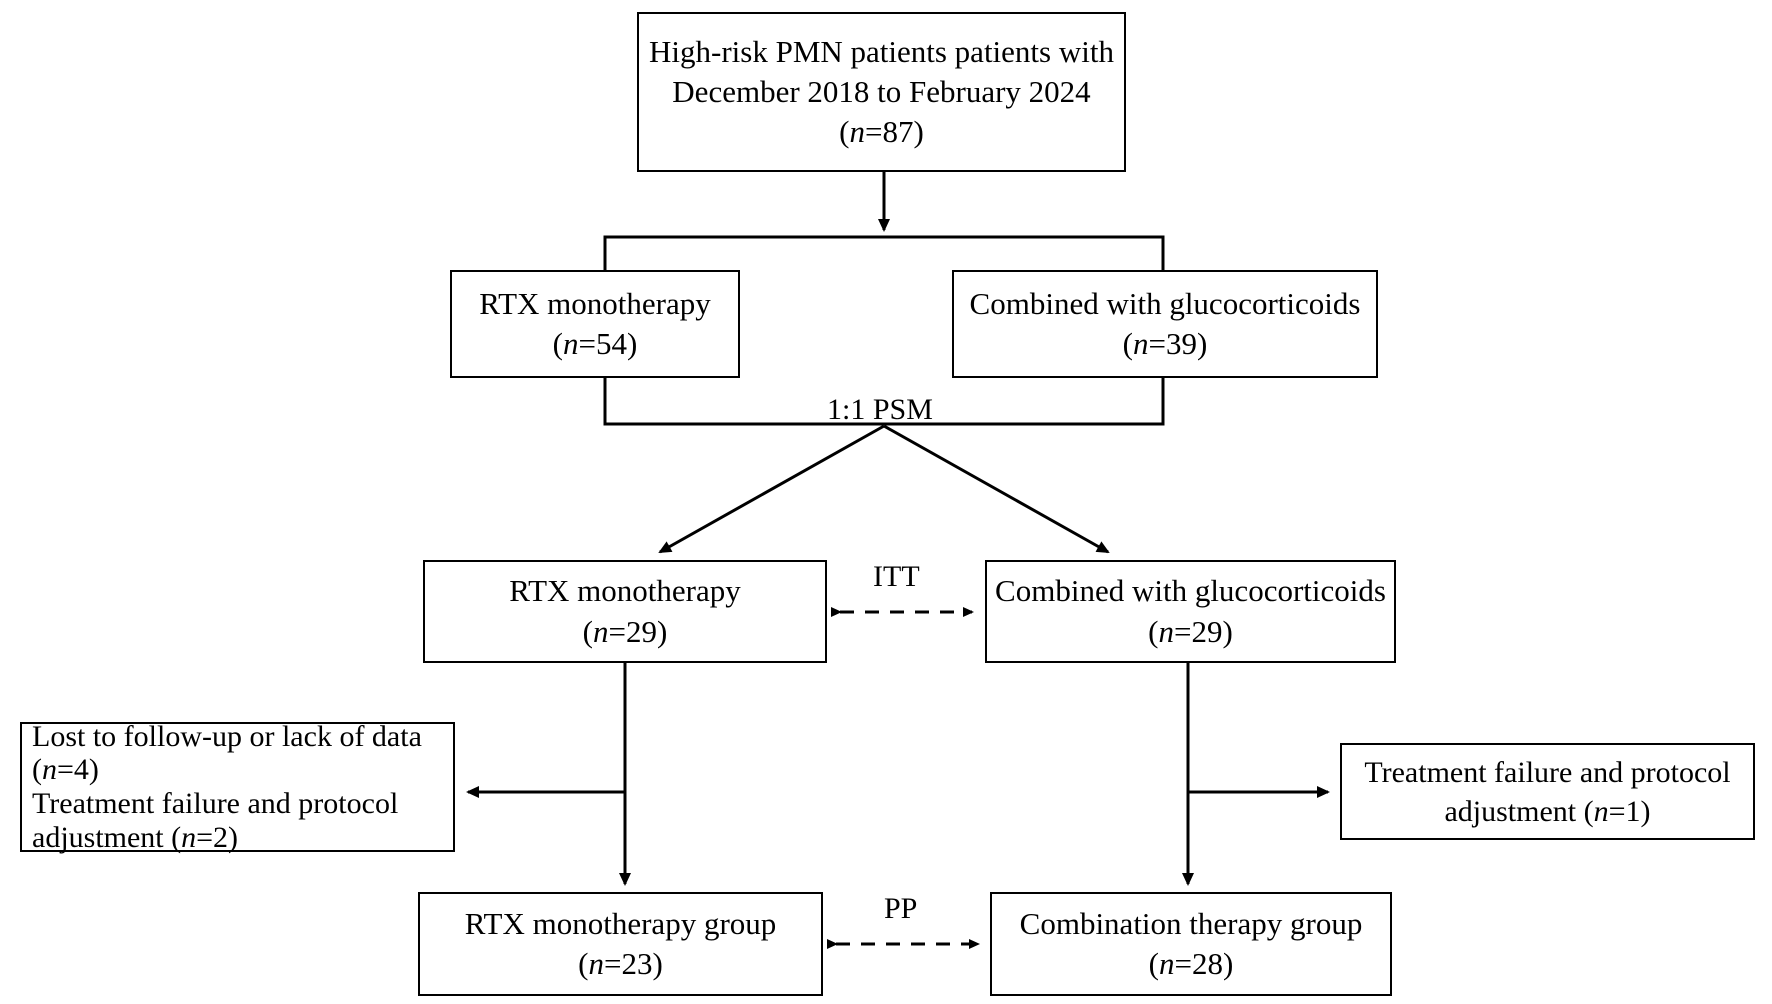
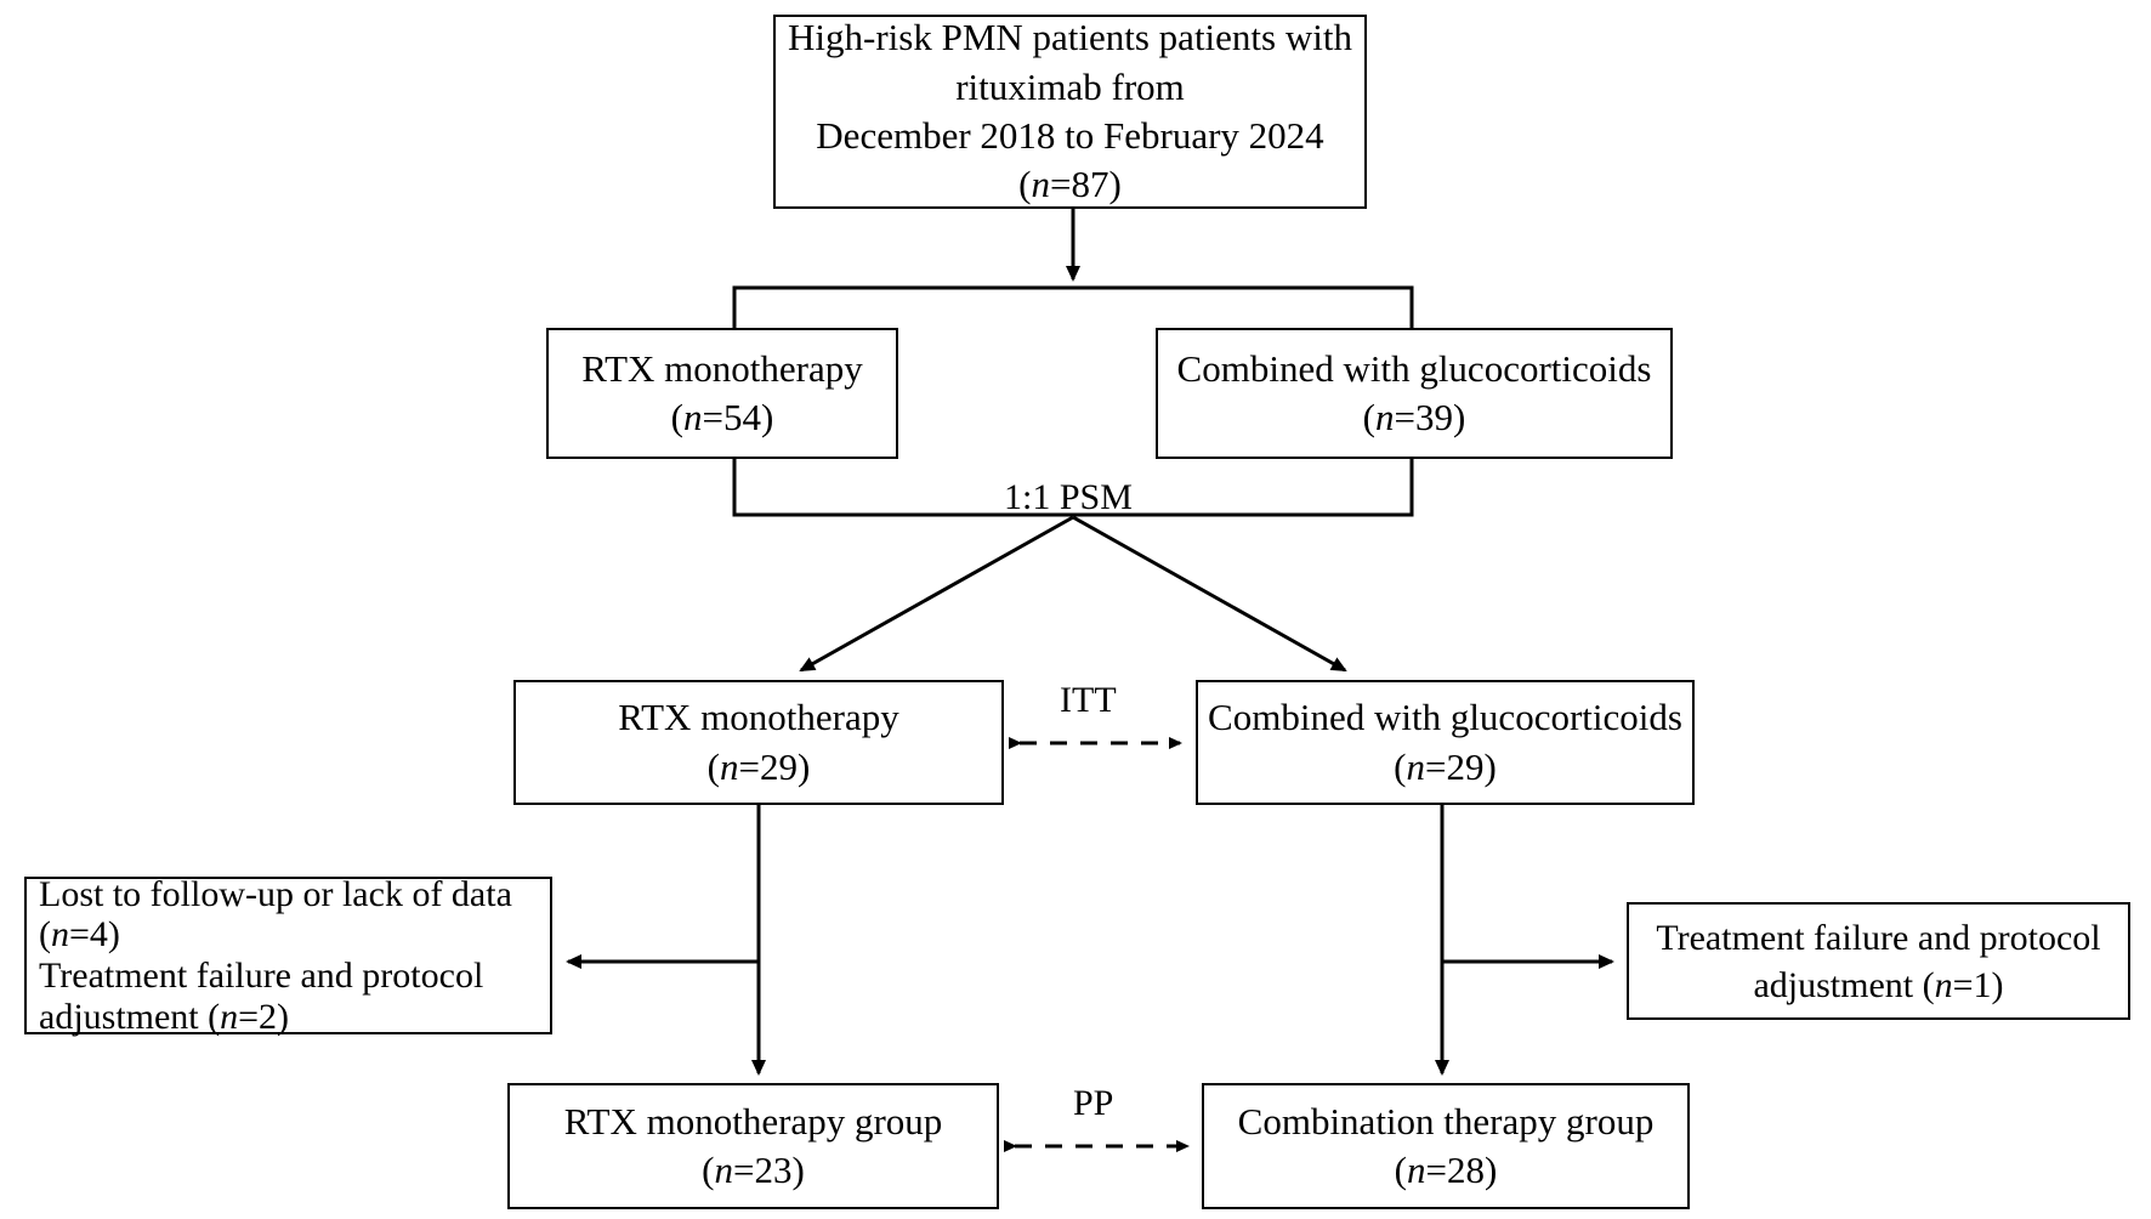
  High-risk PMN patients patients with
+ rituximab from
  December 2018 to February 2024
  (n=87)
  RTX monotherapy
  (n=54)
  Combined with glucocorticoids
  (n=39)
  1:1 PSM
  RTX monotherapy
  (n=29)
  ITT
  Combined with glucocorticoids
  (n=29)
  Lost to follow-up or lack of data
  (n=4)
  Treatment failure and protocol
  adjustment (n=2)
  Treatment failure and protocol
  adjustment (n=1)
  RTX monotherapy group
  (n=23)
  PP
  Combination therapy group
  (n=28)
